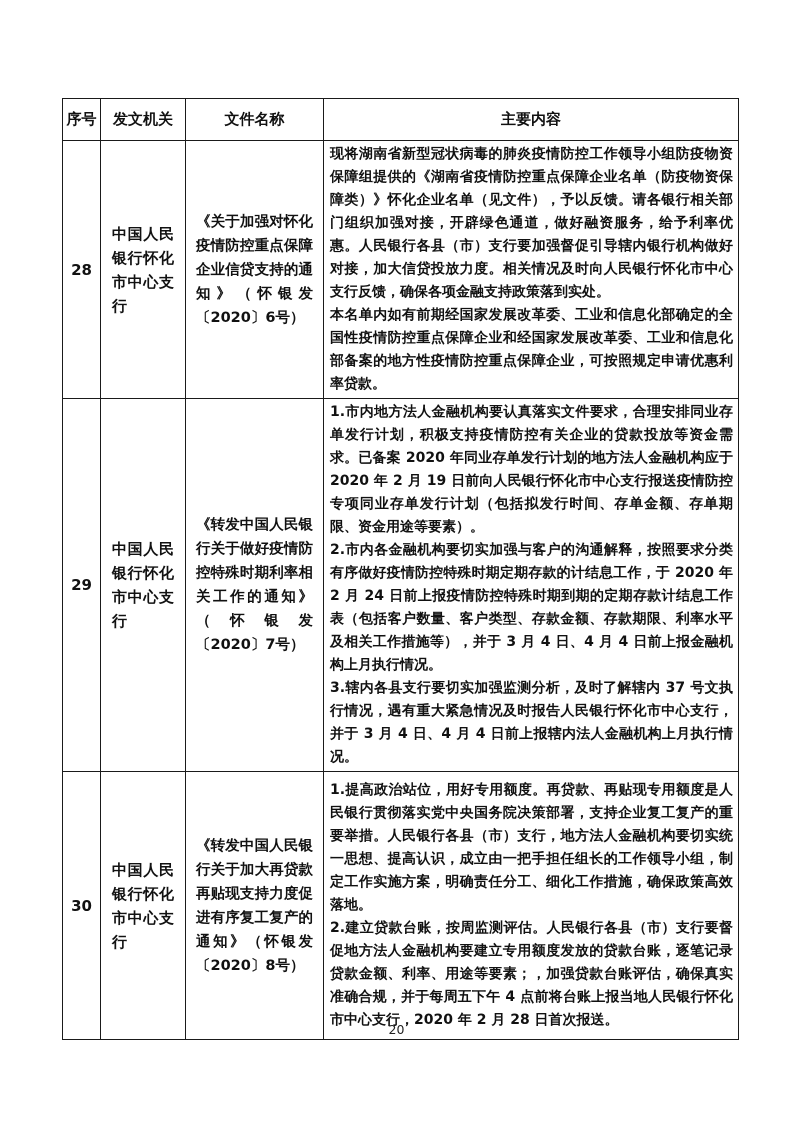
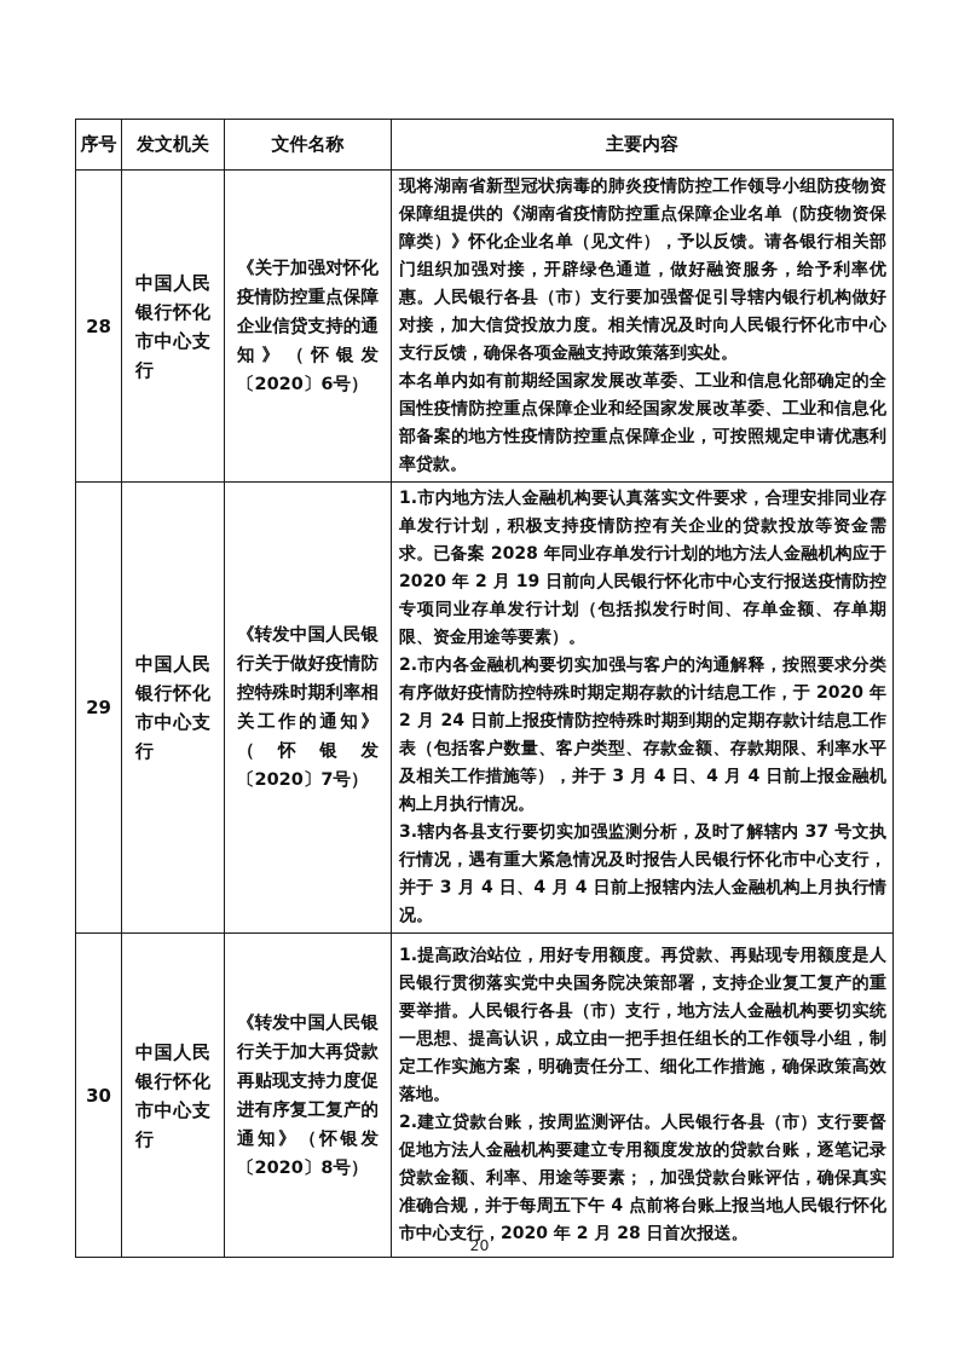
  序号	发文机关	文件名称	主要内容
  28	中国人民银行怀化市中心支行	《关于加强对怀化疫情防控重点保障企业信贷支持的通知》（怀银发〔2020〕6号）	现将湖南省新型冠状病毒的肺炎疫情防控工作领导小组防疫物资保障组提供的《湖南省疫情防控重点保障企业名单（防疫物资保障类）》怀化企业名单（见文件），予以反馈。请各银行相关部门组织加强对接，开辟绿色通道，做好融资服务，给予利率优惠。人民银行各县（市）支行要加强督促引导辖内银行机构做好对接，加大信贷投放力度。相关情况及时向人民银行怀化市中心支行反馈，确保各项金融支持政策落到实处。 本名单内如有前期经国家发展改革委、工业和信息化部确定的全国性疫情防控重点保障企业和经国家发展改革委、工业和信息化部备案的地方性疫情防控重点保障企业，可按照规定申请优惠利率贷款。
- 29	中国人民银行怀化市中心支行	《转发中国人民银行关于做好疫情防控特殊时期利率相关工作的通知》（怀银发〔2020〕7号）	1.市内地方法人金融机构要认真落实文件要求，合理安排同业存单发行计划，积极支持疫情防控有关企业的贷款投放等资金需求。已备案 2020 年同业存单发行计划的地方法人金融机构应于 2020 年 2 月 19 日前向人民银行怀化市中心支行报送疫情防控专项同业存单发行计划（包括拟发行时间、存单金额、存单期限、资金用途等要素）。 2.市内各金融机构要切实加强与客户的沟通解释，按照要求分类有序做好疫情防控特殊时期定期存款的计结息工作，于 2020 年 2 月 24 日前上报疫情防控特殊时期到期的定期存款计结息工作表（包括客户数量、客户类型、存款金额、存款期限、利率水平及相关工作措施等），并于 3 月 4 日、4 月 4 日前上报金融机构上月执行情况。 3.辖内各县支行要切实加强监测分析，及时了解辖内 37 号文执行情况，遇有重大紧急情况及时报告人民银行怀化市中心支行，并于 3 月 4 日、4 月 4 日前上报辖内法人金融机构上月执行情况。
+ 29	中国人民银行怀化市中心支行	《转发中国人民银行关于做好疫情防控特殊时期利率相关工作的通知》（怀银发〔2020〕7号）	1.市内地方法人金融机构要认真落实文件要求，合理安排同业存单发行计划，积极支持疫情防控有关企业的贷款投放等资金需求。已备案 2028 年同业存单发行计划的地方法人金融机构应于 2020 年 2 月 19 日前向人民银行怀化市中心支行报送疫情防控专项同业存单发行计划（包括拟发行时间、存单金额、存单期限、资金用途等要素）。 2.市内各金融机构要切实加强与客户的沟通解释，按照要求分类有序做好疫情防控特殊时期定期存款的计结息工作，于 2020 年 2 月 24 日前上报疫情防控特殊时期到期的定期存款计结息工作表（包括客户数量、客户类型、存款金额、存款期限、利率水平及相关工作措施等），并于 3 月 4 日、4 月 4 日前上报金融机构上月执行情况。 3.辖内各县支行要切实加强监测分析，及时了解辖内 37 号文执行情况，遇有重大紧急情况及时报告人民银行怀化市中心支行，并于 3 月 4 日、4 月 4 日前上报辖内法人金融机构上月执行情况。
  30	中国人民银行怀化市中心支行	《转发中国人民银行关于加大再贷款再贴现支持力度促进有序复工复产的通知》（怀银发〔2020〕8号）	1.提高政治站位，用好专用额度。再贷款、再贴现专用额度是人民银行贯彻落实党中央国务院决策部署，支持企业复工复产的重要举措。人民银行各县（市）支行，地方法人金融机构要切实统一思想、提高认识，成立由一把手担任组长的工作领导小组，制定工作实施方案，明确责任分工、细化工作措施，确保政策高效落地。 2.建立贷款台账，按周监测评估。人民银行各县（市）支行要督促地方法人金融机构要建立专用额度发放的贷款台账，逐笔记录贷款金额、利率、用途等要素；，加强贷款台账评估，确保真实准确合规，并于每周五下午 4 点前将台账上报当地人民银行怀化市中心支行，2020 年 2 月 28 日首次报送。
  20
